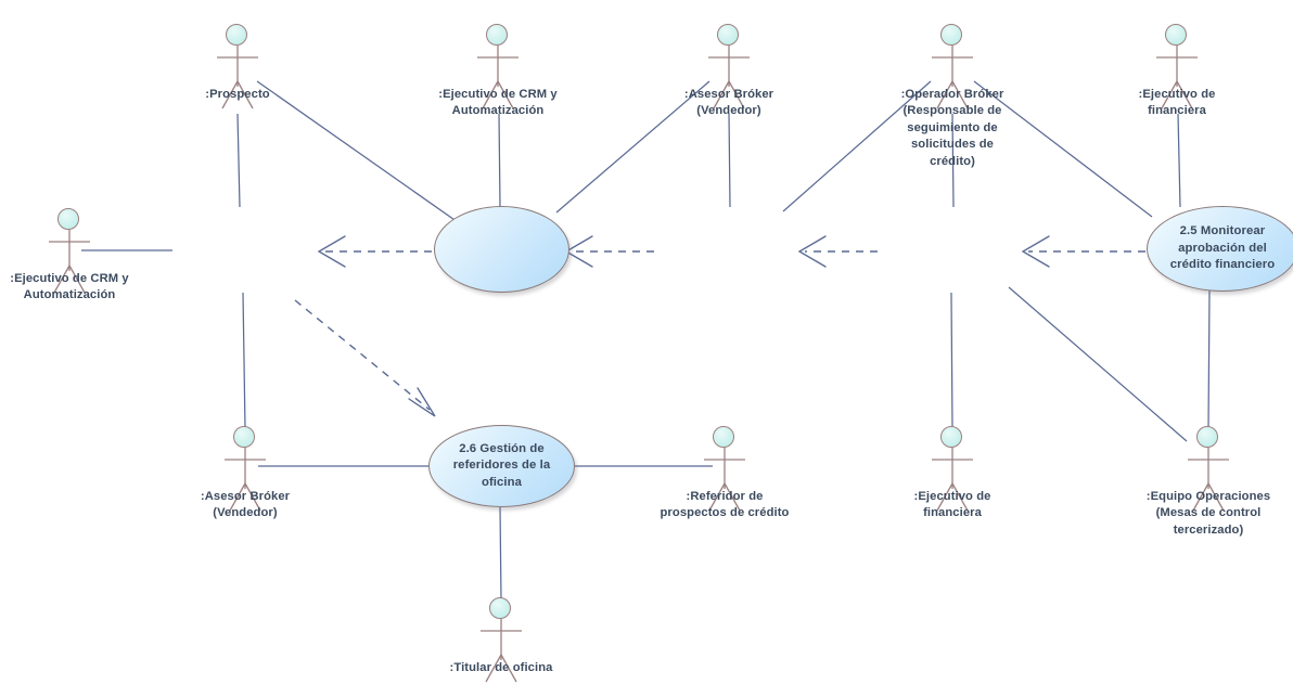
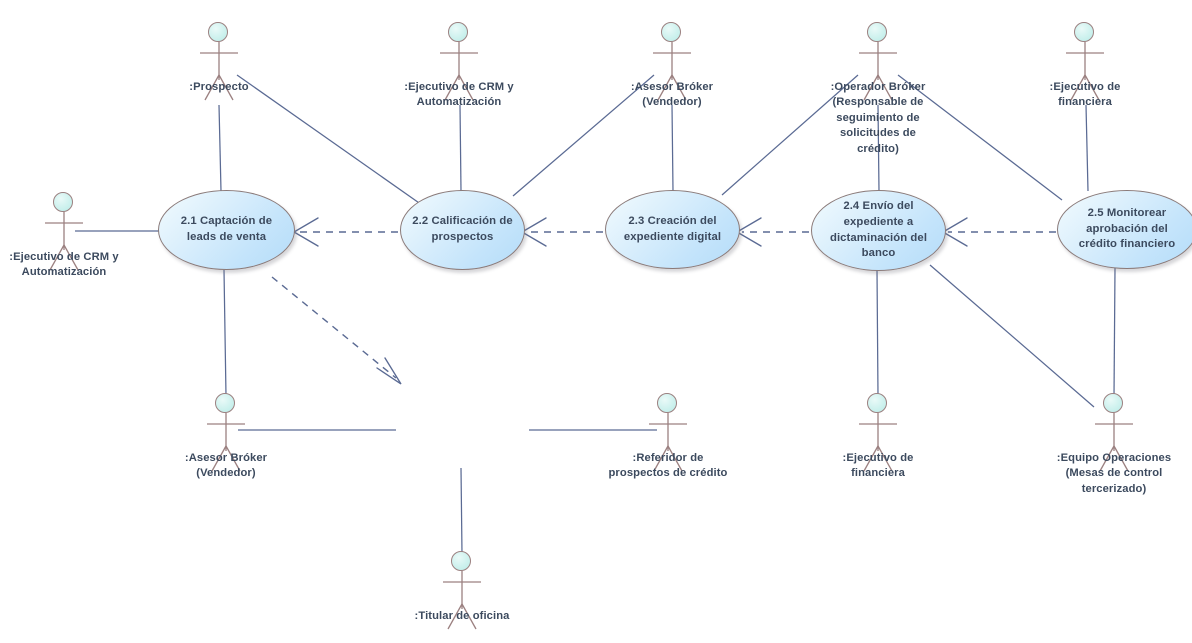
+ 2.1 Captación de
+ leads de venta
+ 2.2 Calificación de
+ prospectos
+ 2.3 Creación del
+ expediente digital
+ 2.4 Envío del
+ expediente a
+ dictaminación del
+ banco
  2.5 Monitorear
  aprobación del
  crédito financiero
- 2.6 Gestión de
- referidores de la
- oficina
  :Prospecto
  :Ejecutivo de CRM y
  Automatización
  :Ejecutivo de CRM y
  Automatización
  :Asesor Bróker
  (Vendedor)
  :Operador Bróker
  (Responsable de
  seguimiento de
  solicitudes de
  crédito)
  :Ejecutivo de
  financiera
  :Asesor Bróker
  (Vendedor)
  :Referidor de
  prospectos de crédito
  :Ejecutivo de
  financiera
  :Equipo Operaciones
  (Mesas de control
  tercerizado)
  :Titular de oficina
